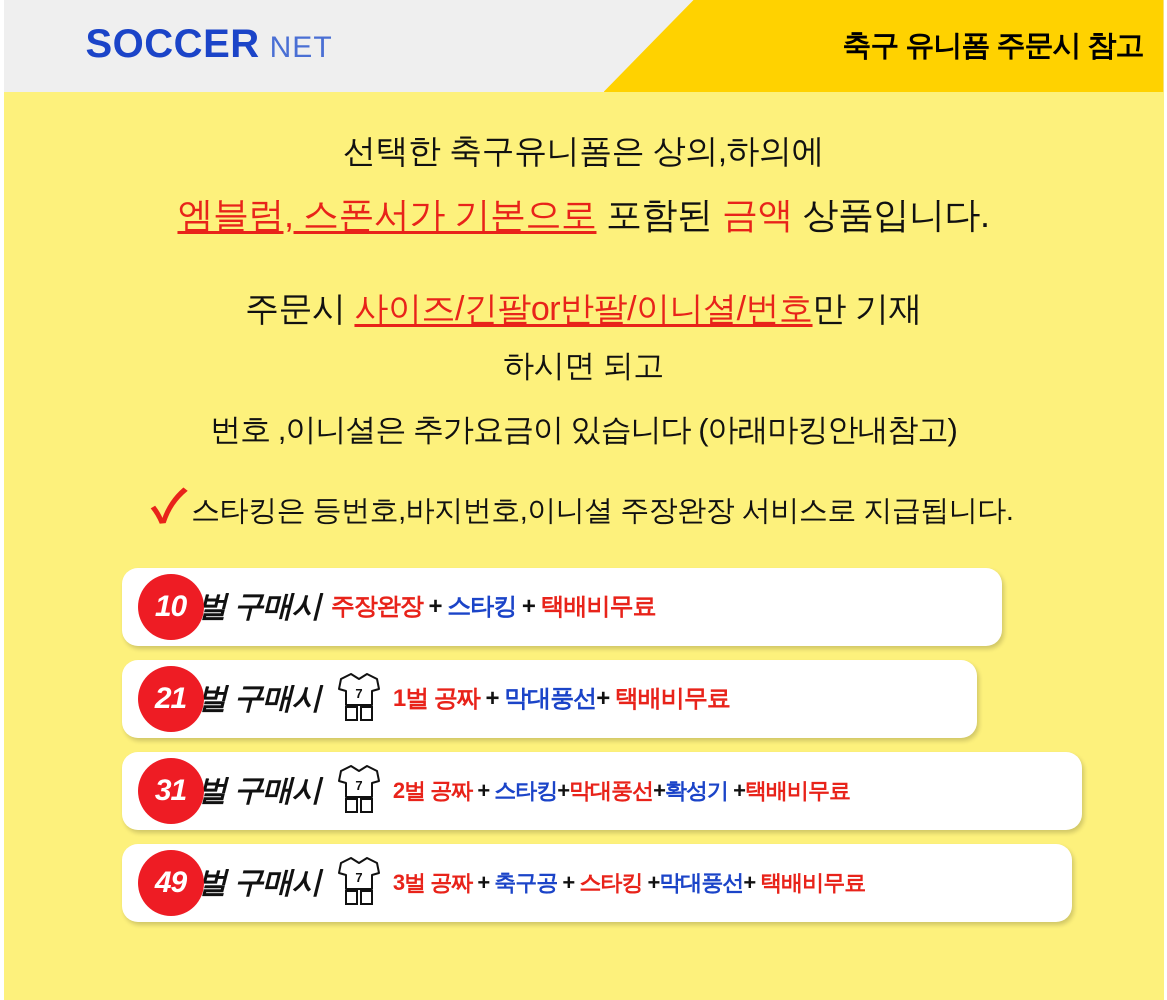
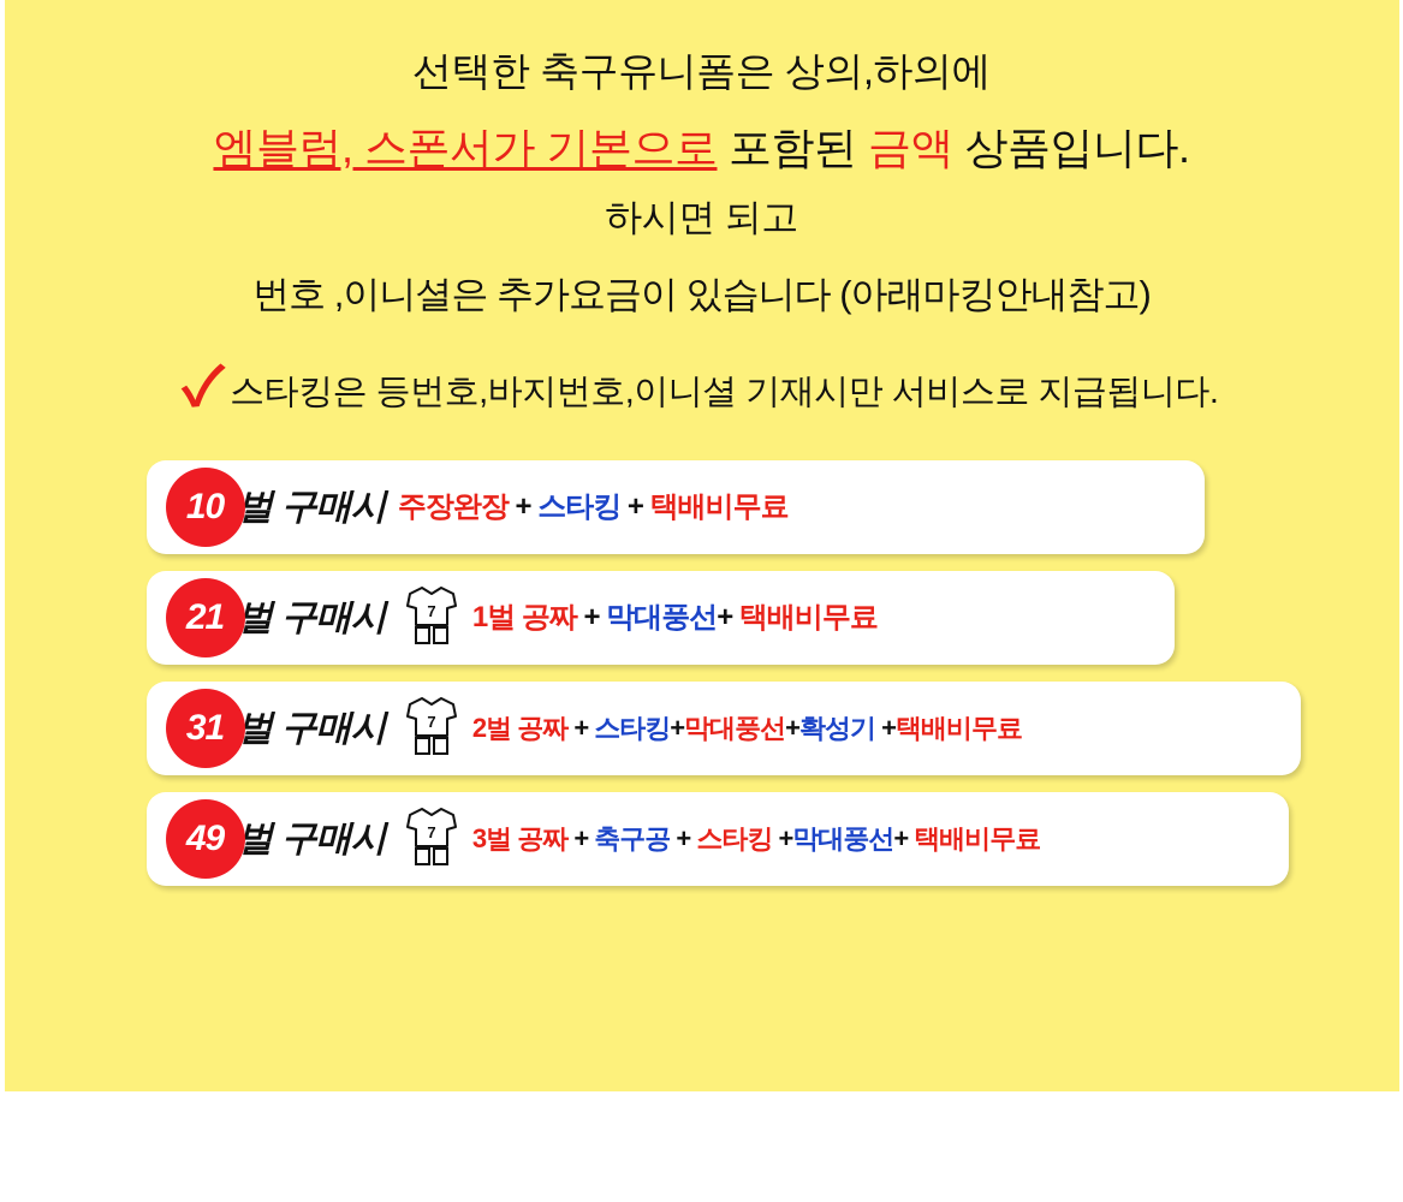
- SOCCER
- NET
- 축구 유니폼 주문시 참고
  선택한 축구유니폼은 상의,하의에
  엠블럼, 스폰서가 기본으로 포함된 금액 상품입니다.
- 주문시 사이즈/긴팔or반팔/이니셜/번호만 기재
  하시면 되고
  번호 ,이니셜은 추가요금이 있습니다 (아래마킹안내참고)
  ✓
- 스타킹은 등번호,바지번호,이니셜 주장완장 서비스로 지급됩니다.
+ 스타킹은 등번호,바지번호,이니셜 기재시만 서비스로 지급됩니다.
  10
  벌 구매시
  주장완장 + 스타킹 + 택배비무료
  21
  벌 구매시
  7
  1벌 공짜 + 막대풍선+ 택배비무료
  31
  벌 구매시
  7
  2벌 공짜 + 스타킹+막대풍선+확성기 +택배비무료
  49
  벌 구매시
  7
  3벌 공짜 + 축구공 + 스타킹 +막대풍선+ 택배비무료
